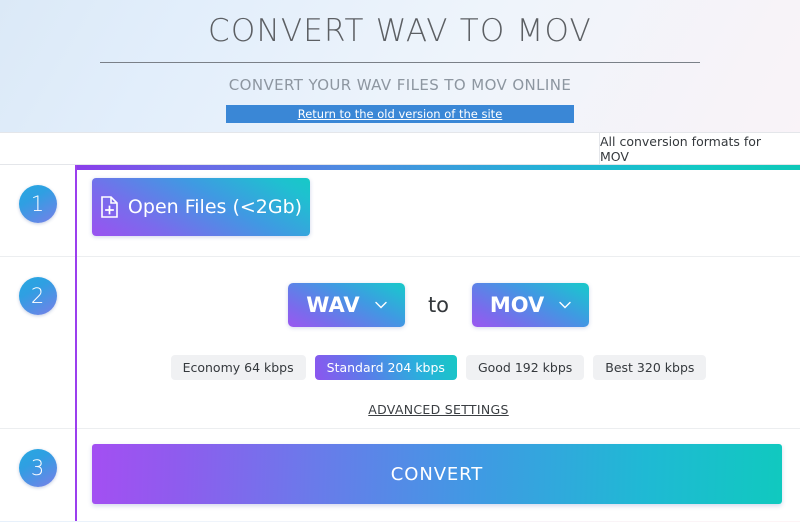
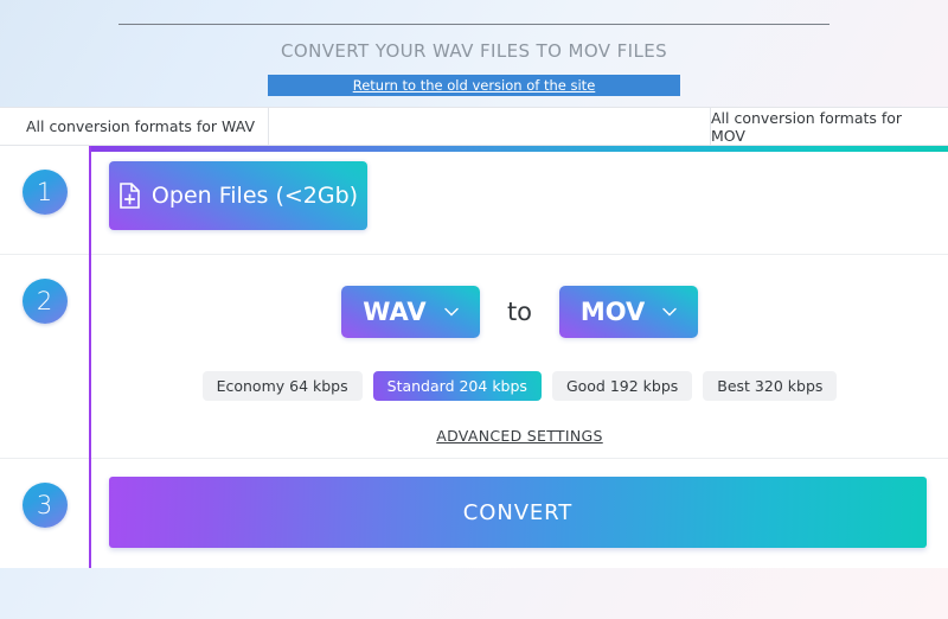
- CONVERT WAV TO MOV
- CONVERT YOUR WAV FILES TO MOV ONLINE
+ CONVERT YOUR WAV FILES TO MOV FILES
  Return to the old version of the site
+ All conversion formats for WAV
  All conversion formats for MOV
  1
  Open Files (<2Gb)
  2
  WAV
  to
  MOV
  Economy 64 kbps
  Standard 204 kbps
  Good 192 kbps
  Best 320 kbps
  ADVANCED SETTINGS
  3
  CONVERT
